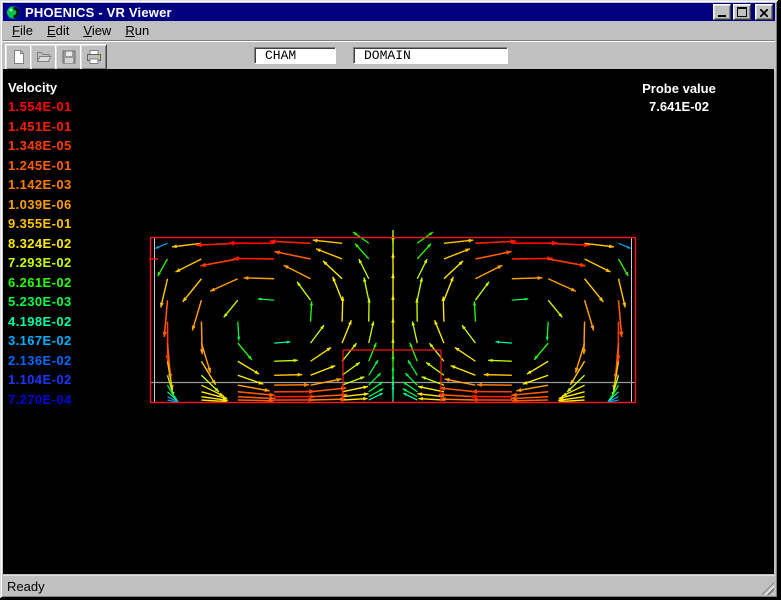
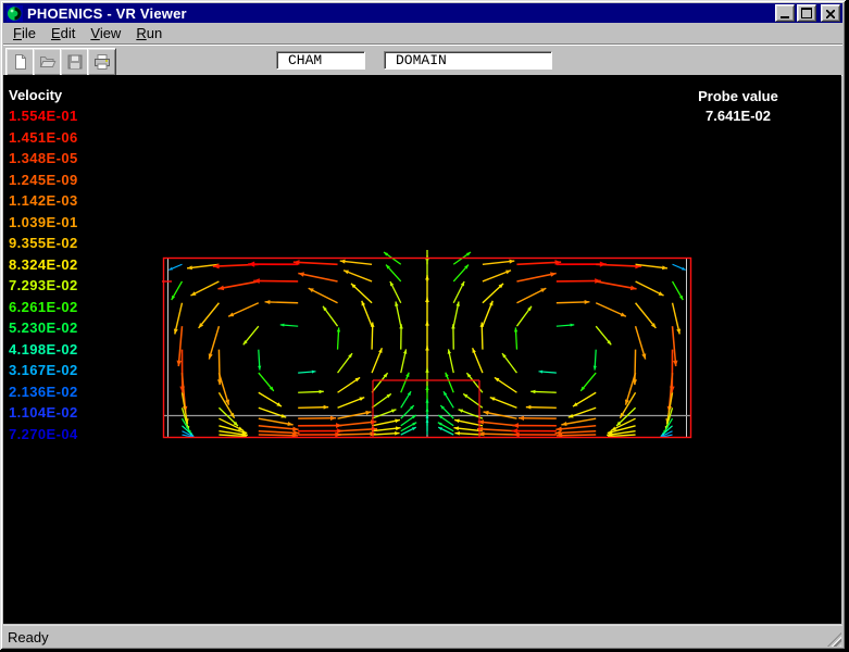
  PHOENICS - VR Viewer
  File
  Edit
  View
  Run
  CHAM
  DOMAIN
  Velocity
  1.554E-01
- 1.451E-01
+ 1.451E-06
  1.348E-05
- 1.245E-01
+ 1.245E-09
  1.142E-03
- 1.039E-06
+ 1.039E-01
- 9.355E-01
+ 9.355E-02
  8.324E-02
  7.293E-02
  6.261E-02
- 5.230E-03
+ 5.230E-02
  4.198E-02
  3.167E-02
  2.136E-02
  1.104E-02
  7.270E-04
  Probe value
  7.641E-02
  Ready
